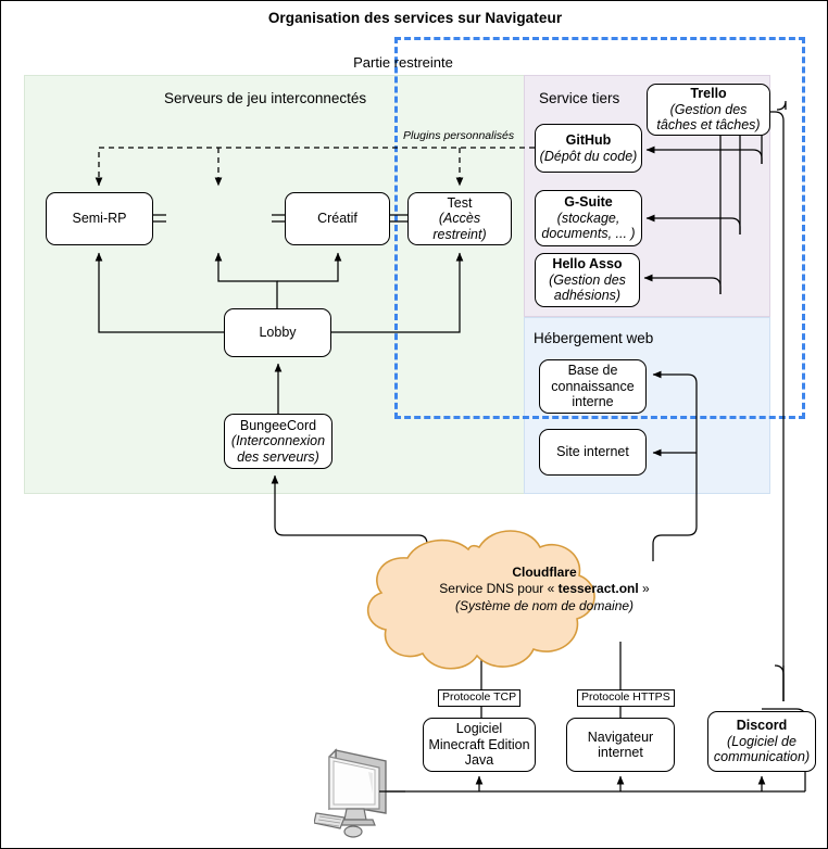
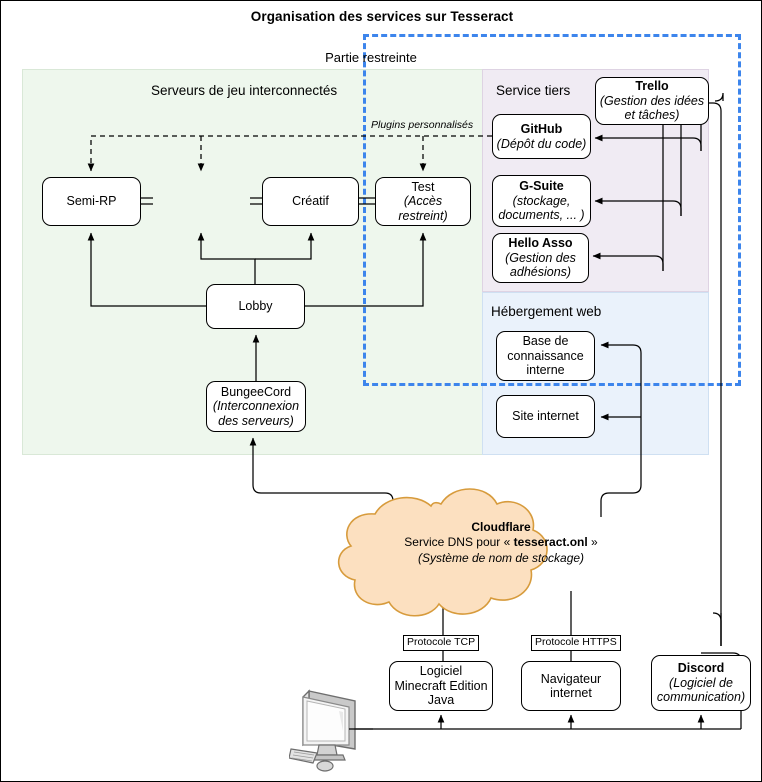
- Organisation des services sur Navigateur
+ Organisation des services sur Tesseract
  Serveurs de jeu interconnectés
  Service tiers
  Hébergement web
  Partie restreinte
  Cloudflare
  Service DNS pour « tesseract.onl »
- (Système de nom de domaine)
+ (Système de nom de stockage)
  Plugins personnalisés
  Semi-RP
  Créatif
  Test
  (Accès restreint)
  Lobby
  BungeeCord
  (Interconnexion des serveurs)
  Trello
- (Gestion des tâches et tâches)
+ (Gestion des idées et tâches)
  GitHub
  (Dépôt du code)
  G-Suite
  (stockage, documents, ... )
  Hello Asso
  (Gestion des adhésions)
  Base de connaissance interne
  Site internet
  Protocole TCP
  Protocole HTTPS
  Logiciel Minecraft Edition Java
  Navigateur internet
  Discord
  (Logiciel de communication)
